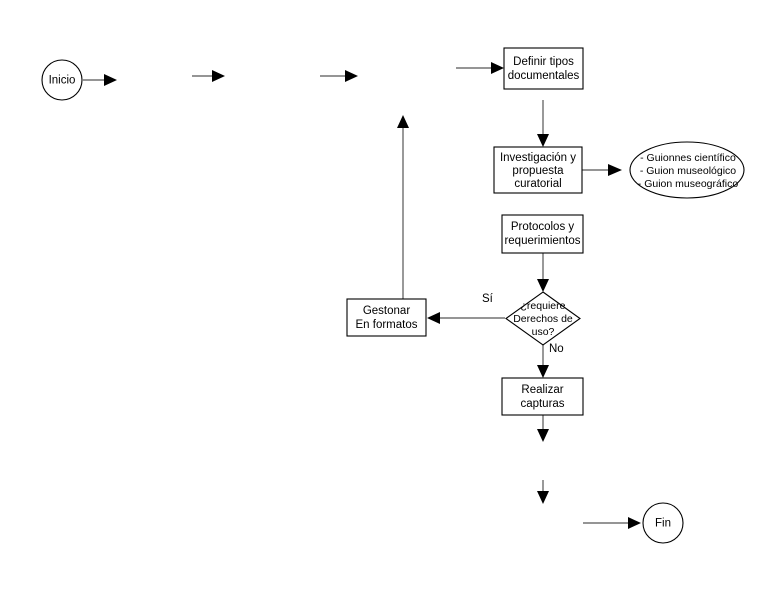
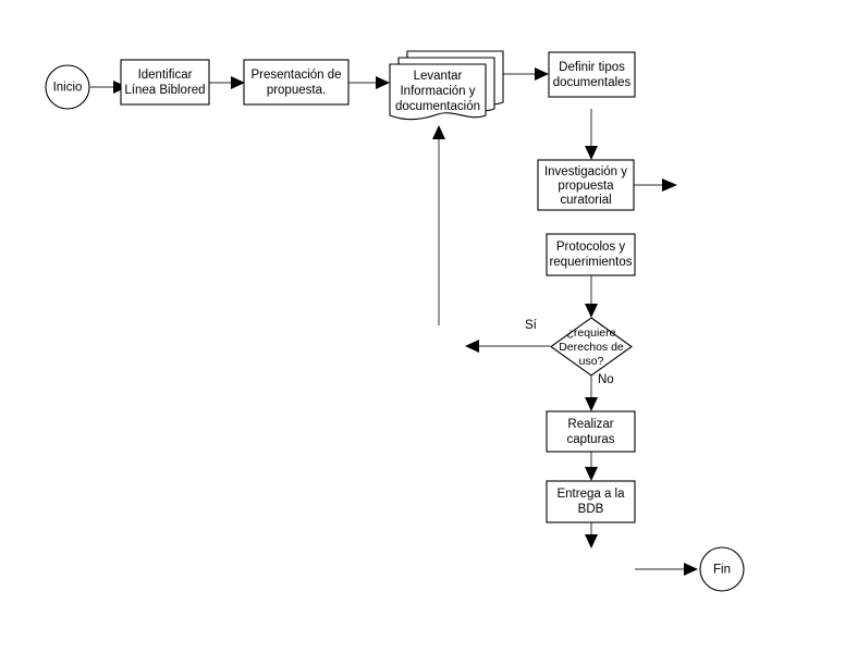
  Inicio
+ Identificar
+ Línea Biblored
+ Presentación de
+ propuesta.
+ Levantar
+ Información y
+ documentación
  Definir tipos
  documentales
  Investigación y
  propuesta
  curatorial
- - Guionnes científico
- - Guion museológico
- - Guion museográfico
  Protocolos y
  requerimientos
  ¿requiere
  Derechos de
  uso?
  Sí
  No
- Gestonar
- En formatos
  Realizar
  capturas
+ Entrega a la
+ BDB
  Fin
